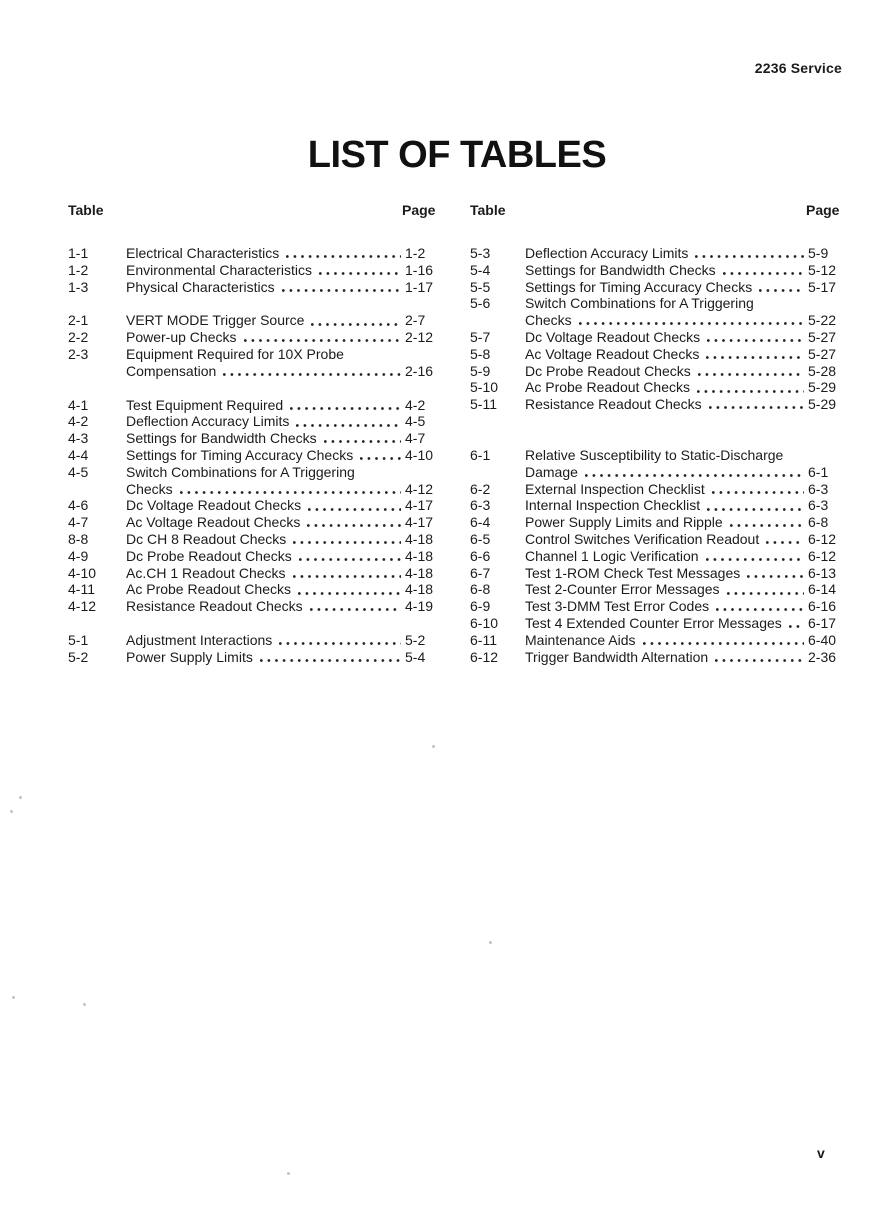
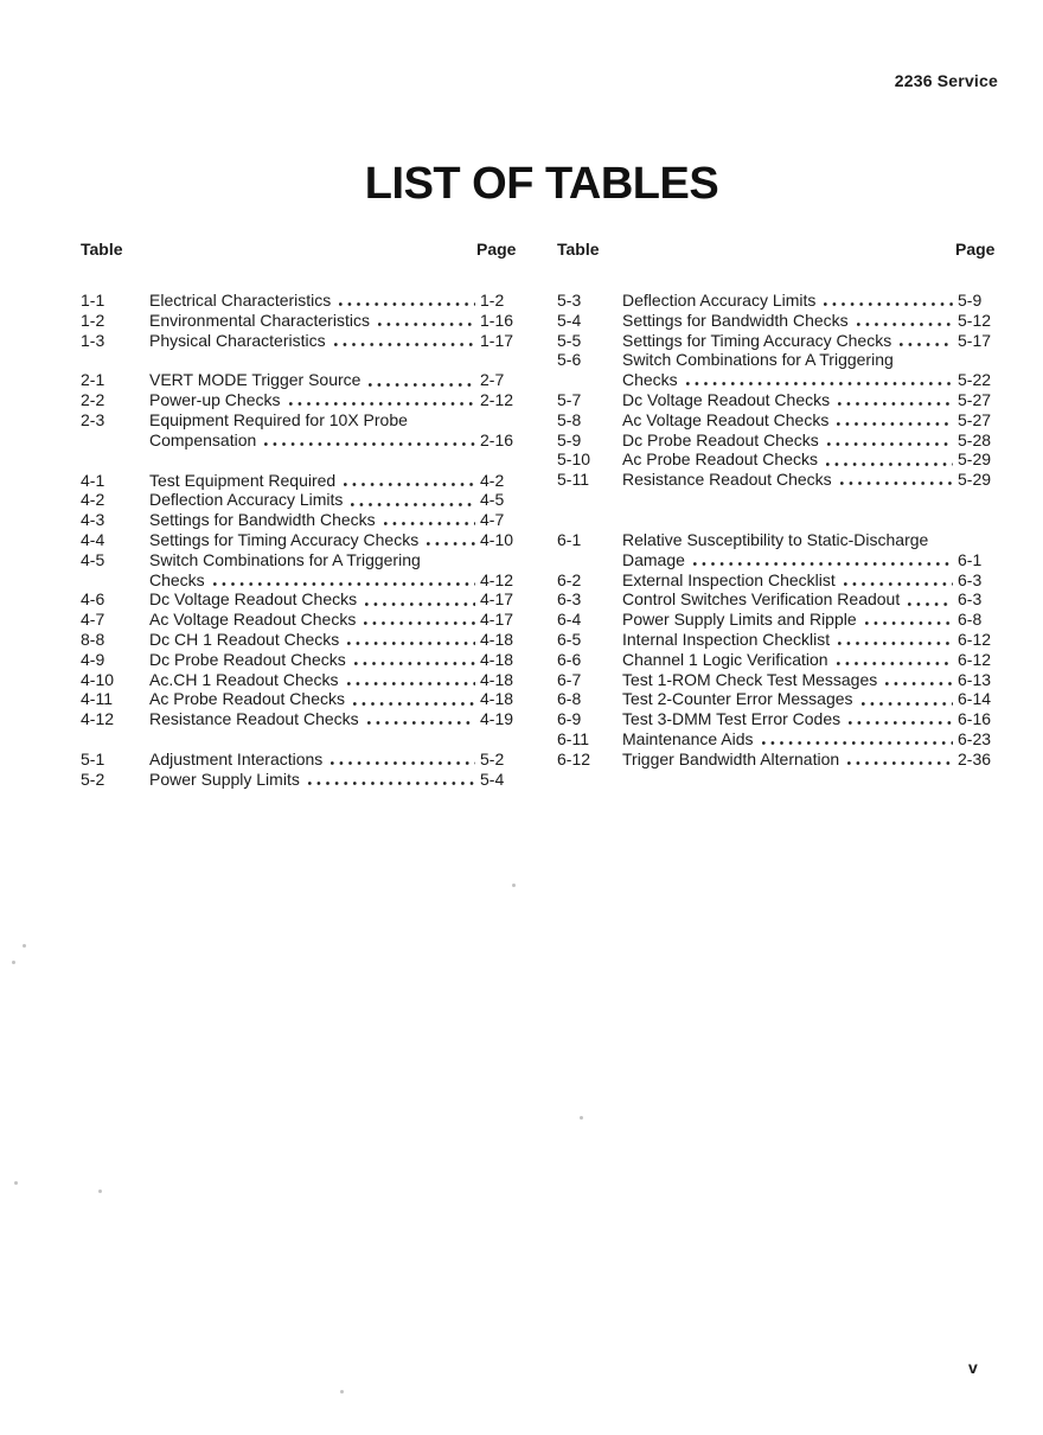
  2236 Service
  LIST OF TABLES
  Table
  Page
  Table
  Page
  1-1
  Electrical Characteristics
  1-2
  1-2
  Environmental Characteristics
  1-16
  1-3
  Physical Characteristics
  1-17
  2-1
  VERT MODE Trigger Source
  2-7
  2-2
  Power-up Checks
  2-12
  2-3
  Equipment Required for 10X Probe
  Compensation
  2-16
  4-1
  Test Equipment Required
  4-2
  4-2
  Deflection Accuracy Limits
  4-5
  4-3
  Settings for Bandwidth Checks
  4-7
  4-4
  Settings for Timing Accuracy Checks
  4-10
  4-5
  Switch Combinations for A Triggering
  Checks
  4-12
  4-6
  Dc Voltage Readout Checks
  4-17
  4-7
  Ac Voltage Readout Checks
  4-17
  8-8
- Dc CH 8 Readout Checks
+ Dc CH 1 Readout Checks
  4-18
  4-9
  Dc Probe Readout Checks
  4-18
  4-10
  Ac.CH 1 Readout Checks
  4-18
  4-11
  Ac Probe Readout Checks
  4-18
  4-12
  Resistance Readout Checks
  4-19
  5-1
  Adjustment Interactions
  5-2
  5-2
  Power Supply Limits
  5-4
  5-3
  Deflection Accuracy Limits
  5-9
  5-4
  Settings for Bandwidth Checks
  5-12
  5-5
  Settings for Timing Accuracy Checks
  5-17
  5-6
  Switch Combinations for A Triggering
  Checks
  5-22
  5-7
  Dc Voltage Readout Checks
  5-27
  5-8
  Ac Voltage Readout Checks
  5-27
  5-9
  Dc Probe Readout Checks
  5-28
  5-10
  Ac Probe Readout Checks
  5-29
  5-11
  Resistance Readout Checks
  5-29
  6-1
  Relative Susceptibility to Static-Discharge
  Damage
  6-1
  6-2
  External Inspection Checklist
  6-3
  6-3
- Internal Inspection Checklist
+ Control Switches Verification Readout
  6-3
  6-4
  Power Supply Limits and Ripple
  6-8
  6-5
- Control Switches Verification Readout
+ Internal Inspection Checklist
  6-12
  6-6
  Channel 1 Logic Verification
  6-12
  6-7
  Test 1-ROM Check Test Messages
  6-13
  6-8
  Test 2-Counter Error Messages
  6-14
  6-9
  Test 3-DMM Test Error Codes
  6-16
- 6-10
- Test 4 Extended Counter Error Messages
- 6-17
  6-11
  Maintenance Aids
- 6-40
+ 6-23
  6-12
  Trigger Bandwidth Alternation
  2-36
  v
